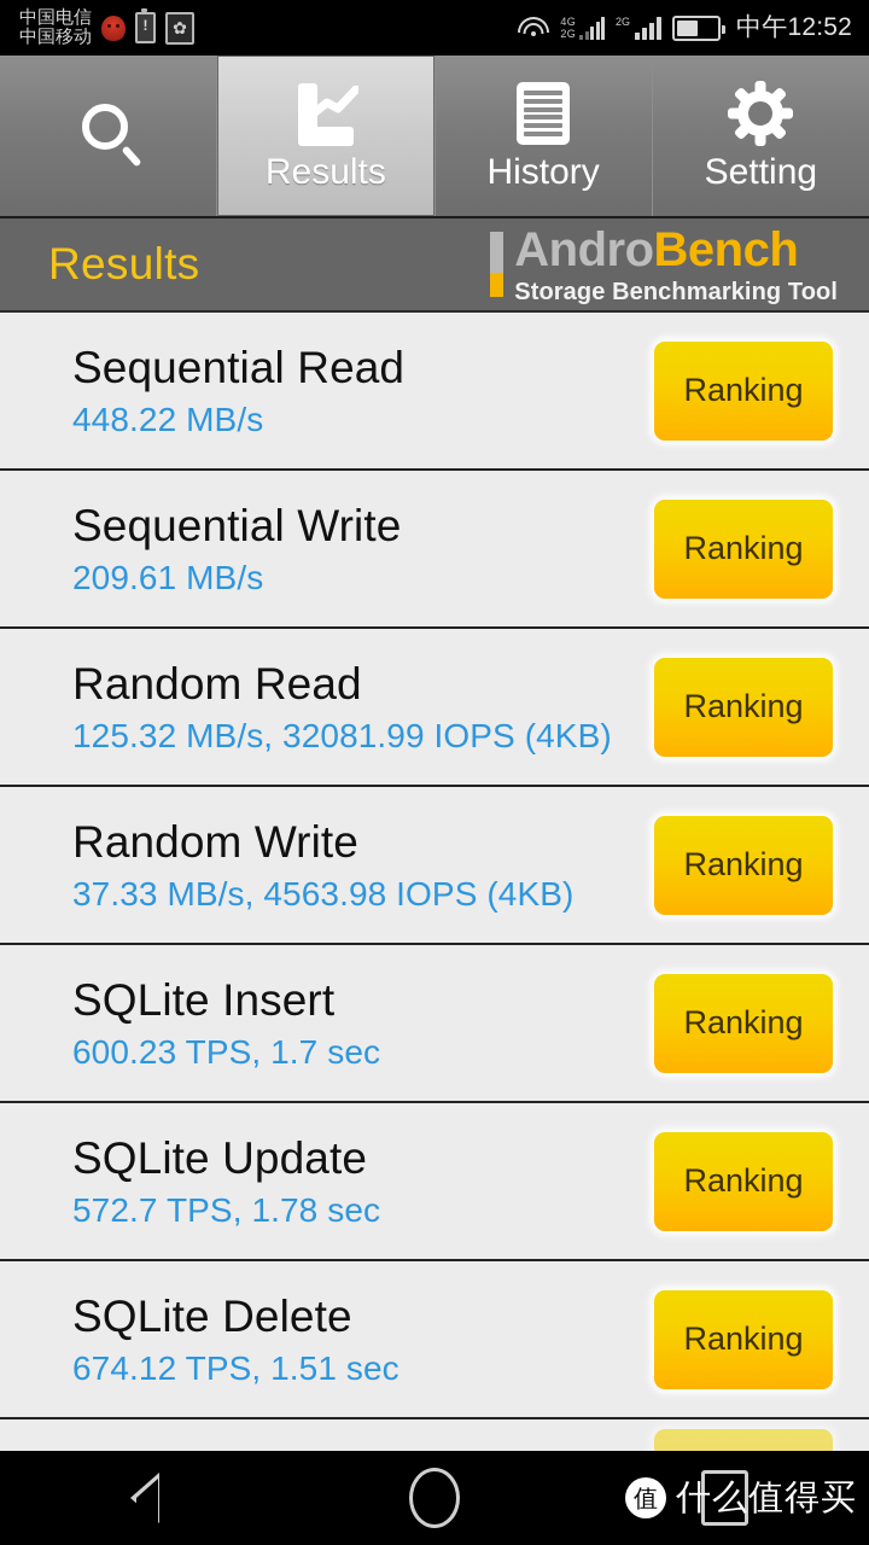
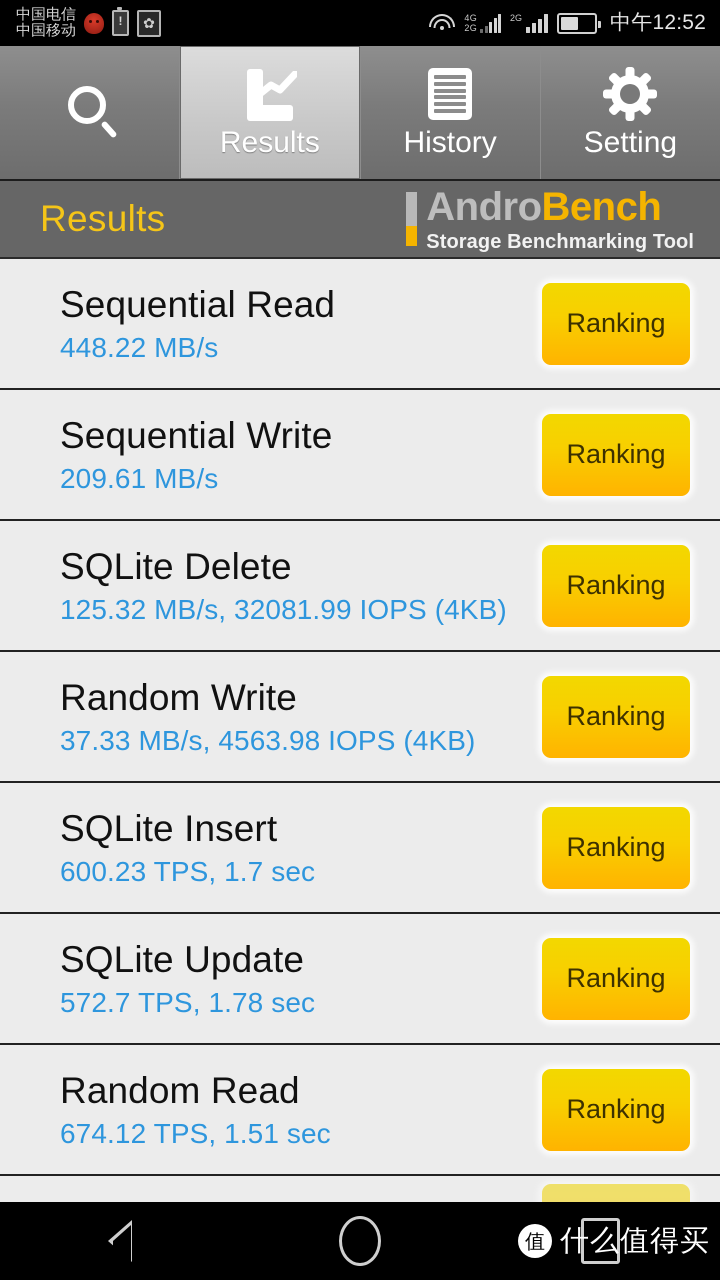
  中国电信
  中国移动
  ✿
  4G
  2G
  2G
  中午12:52
  Results
  History
  Setting
  Results
  AndroBench
  Storage Benchmarking Tool
  Sequential Read
  448.22 MB/s
  Ranking
  Sequential Write
  209.61 MB/s
  Ranking
- Random Read
+ SQLite Delete
  125.32 MB/s, 32081.99 IOPS (4KB)
  Ranking
  Random Write
  37.33 MB/s, 4563.98 IOPS (4KB)
  Ranking
  SQLite Insert
  600.23 TPS, 1.7 sec
  Ranking
  SQLite Update
  572.7 TPS, 1.78 sec
  Ranking
- SQLite Delete
+ Random Read
  674.12 TPS, 1.51 sec
  Ranking
  值
  什么值得买
